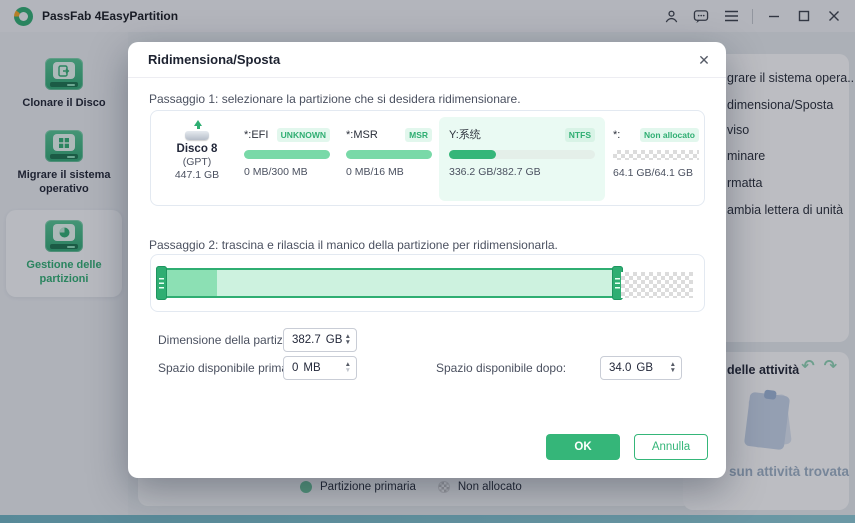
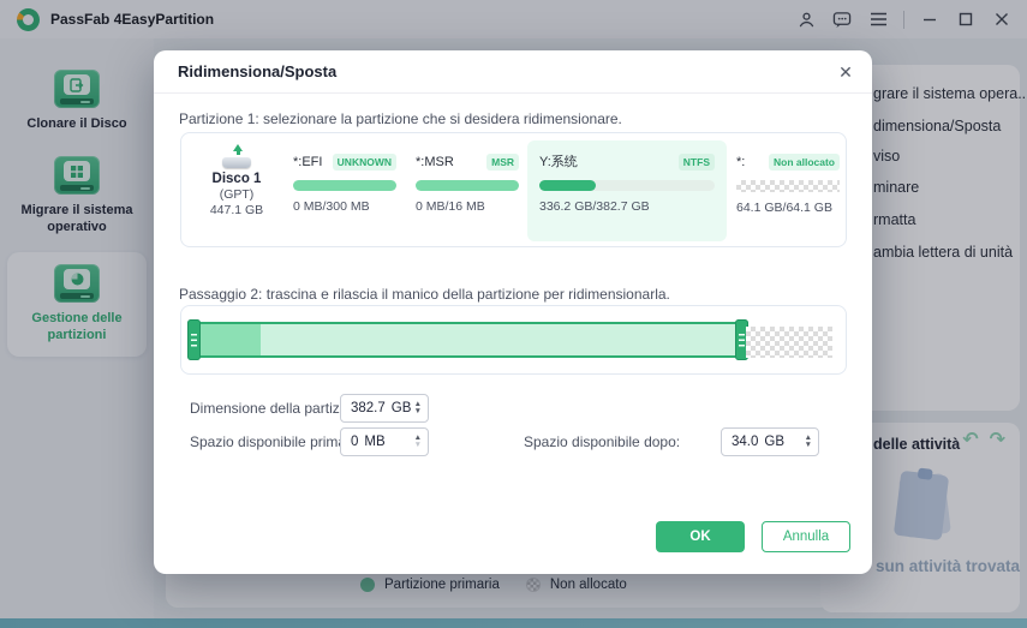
  PassFab 4EasyPartition
  Clonare il Disco
  Migrare il sistema operativo
  Gestione delle partizioni
  Partizione primaria
  Non allocato
  grare il sistema opera..
  dimensiona/Sposta
  viso
  minare
  rmatta
  ambia lettera di unità
  delle attività
  ↶
  ↷
  sun attività trovata
  Ridimensiona/Sposta
  ✕
- Passaggio 1: selezionare la partizione che si desidera ridimensionare.
+ Partizione 1: selezionare la partizione che si desidera ridimensionare.
- Disco 8
+ Disco 1
  (GPT)
  447.1 GB
  *:EFI
  UNKNOWN
  0 MB/300 MB
  *:MSR
  MSR
  0 MB/16 MB
  Y:系统
  NTFS
  336.2 GB/382.7 GB
  *:
  Non allocato
  64.1 GB/64.1 GB
  Passaggio 2: trascina e rilascia il manico della partizione per ridimensionarla.
  Dimensione della partiz
  382.7
  GB
  Spazio disponibile prim
  0
  MB
  Spazio disponibile dopo:
  34.0
  GB
  OK
  Annulla
